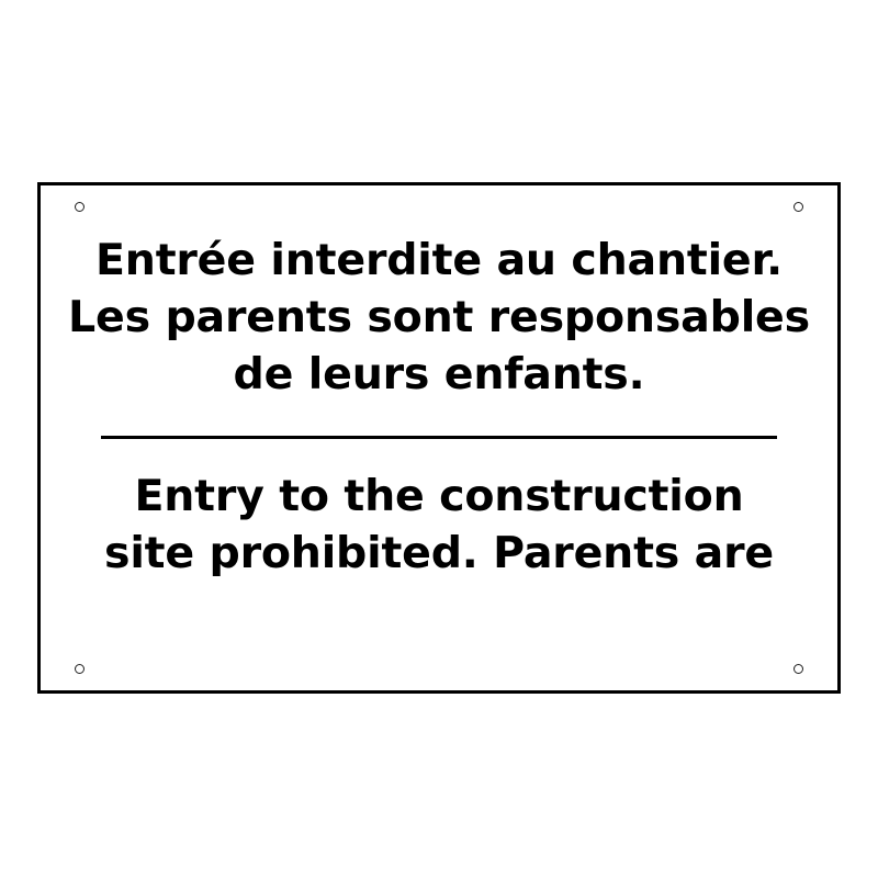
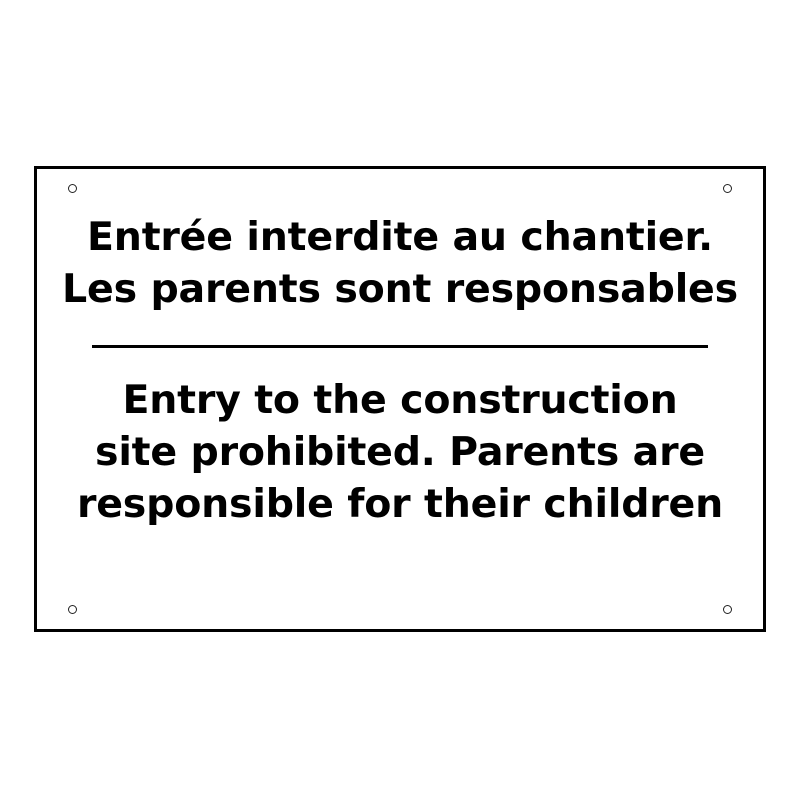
  Entrée interdite au chantier.
  Les parents sont responsables
- de leurs enfants.
  Entry to the construction
  site prohibited. Parents are
+ responsible for their children
